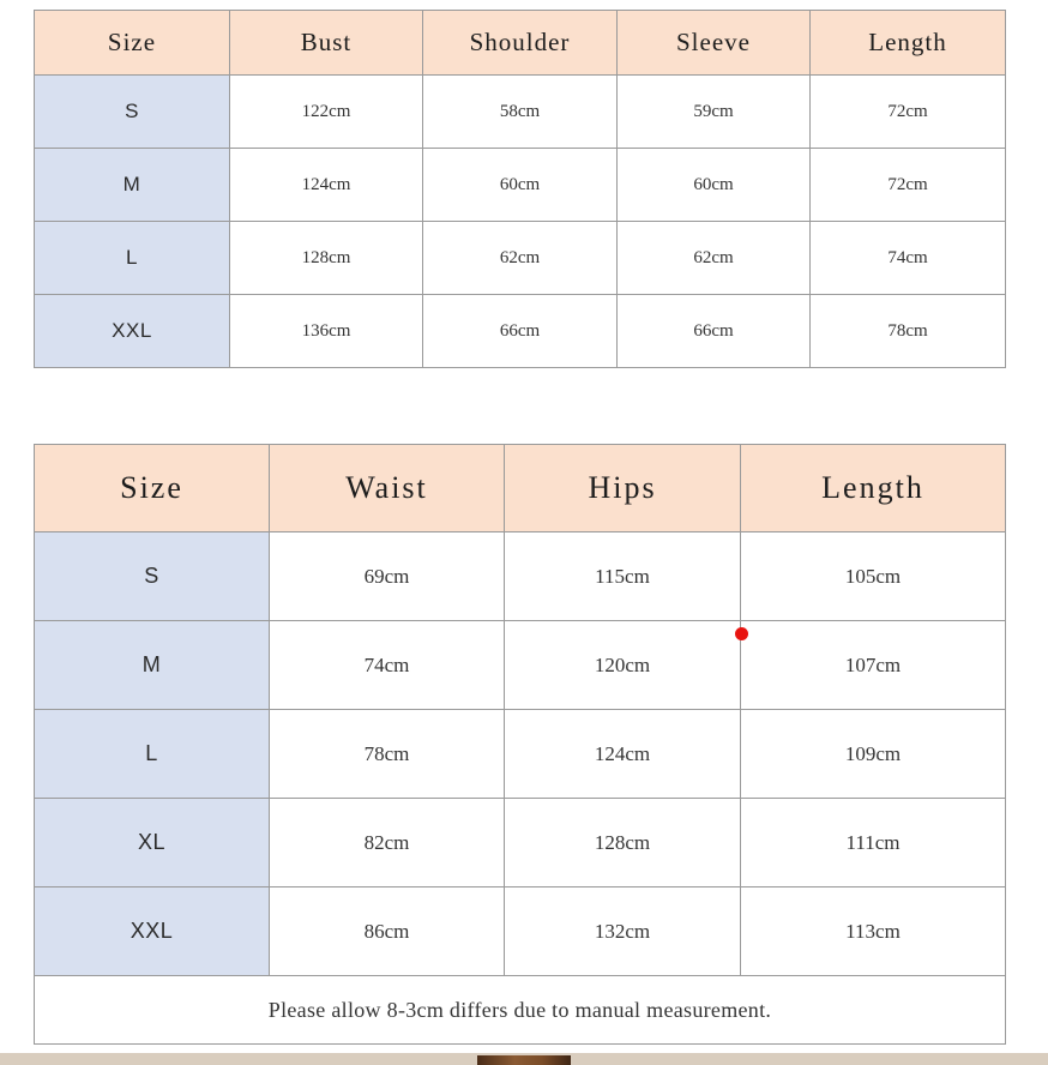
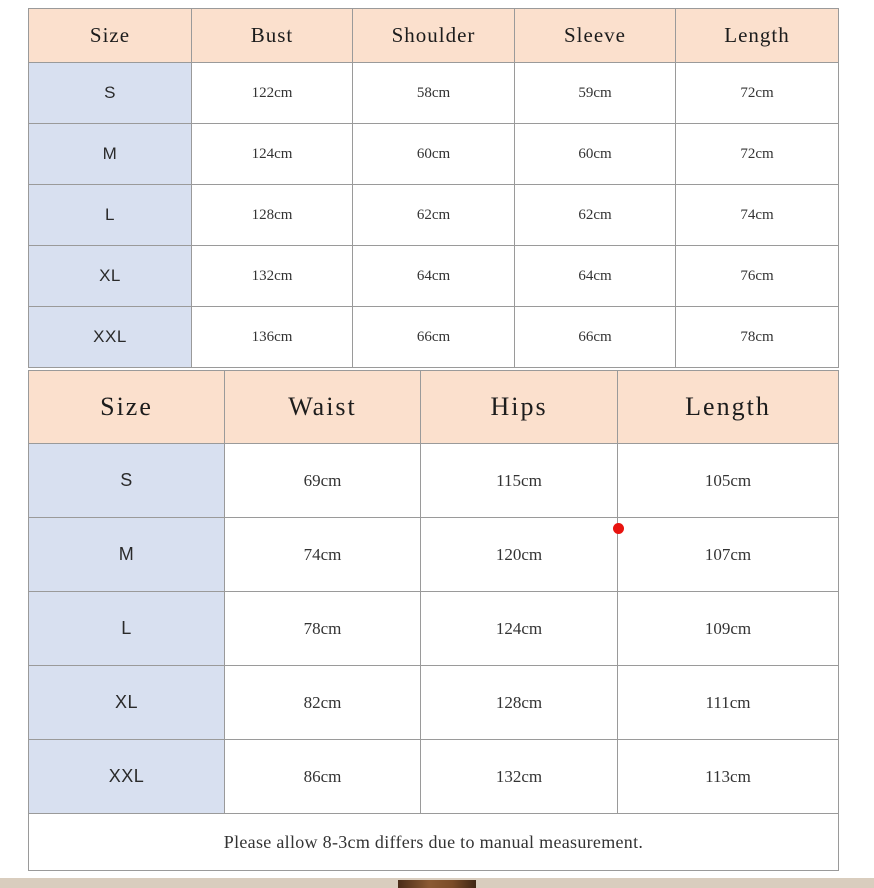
  Size	Bust	Shoulder	Sleeve	Length
  S	122cm	58cm	59cm	72cm
  M	124cm	60cm	60cm	72cm
  L	128cm	62cm	62cm	74cm
+ XL	132cm	64cm	64cm	76cm
  XXL	136cm	66cm	66cm	78cm
  Size	Waist	Hips	Length
  S	69cm	115cm	105cm
  M	74cm	120cm	107cm
  L	78cm	124cm	109cm
  XL	82cm	128cm	111cm
  XXL	86cm	132cm	113cm
  Please allow 8-3cm differs due to manual measurement.
